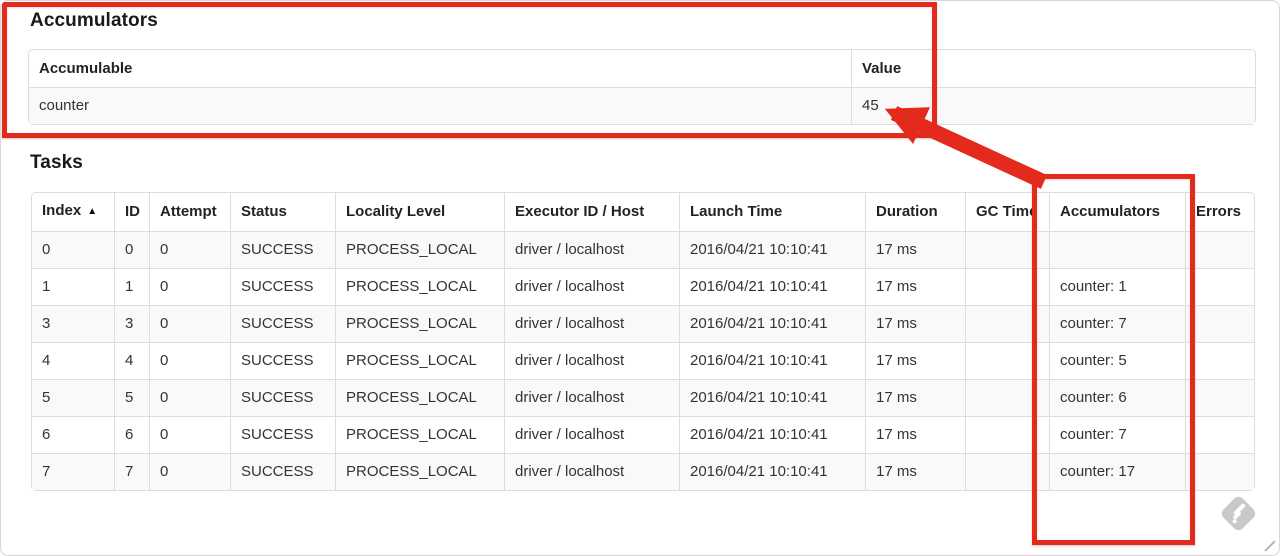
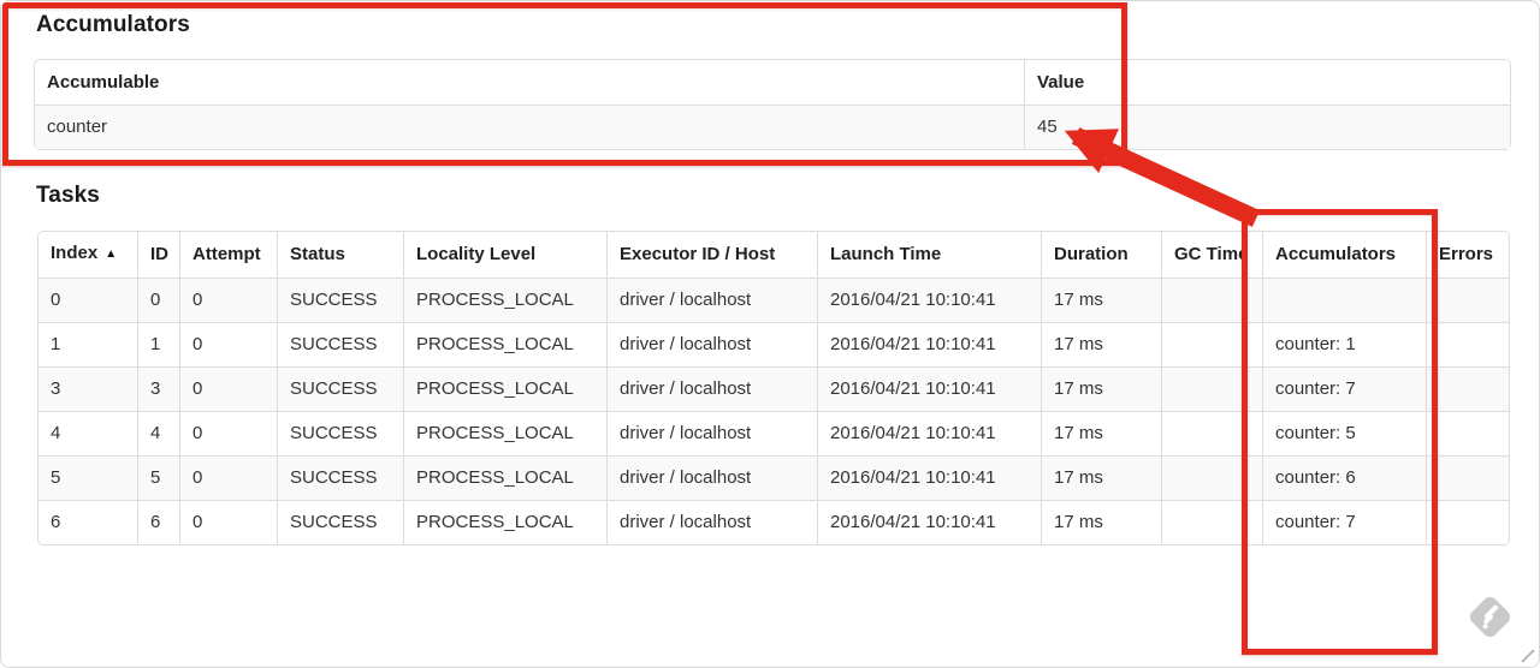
  Accumulators
  Accumulable	Value
  counter	45
  Tasks
  Index ▲	ID	Attempt	Status	Locality Level	Executor ID / Host	Launch Time	Duration	GC Time	Accumulators	Errors
  0	0	0	SUCCESS	PROCESS_LOCAL	driver / localhost	2016/04/21 10:10:41	17 ms
  1	1	0	SUCCESS	PROCESS_LOCAL	driver / localhost	2016/04/21 10:10:41	17 ms		counter: 1
  3	3	0	SUCCESS	PROCESS_LOCAL	driver / localhost	2016/04/21 10:10:41	17 ms		counter: 7
  4	4	0	SUCCESS	PROCESS_LOCAL	driver / localhost	2016/04/21 10:10:41	17 ms		counter: 5
  5	5	0	SUCCESS	PROCESS_LOCAL	driver / localhost	2016/04/21 10:10:41	17 ms		counter: 6
  6	6	0	SUCCESS	PROCESS_LOCAL	driver / localhost	2016/04/21 10:10:41	17 ms		counter: 7
- 7	7	0	SUCCESS	PROCESS_LOCAL	driver / localhost	2016/04/21 10:10:41	17 ms		counter: 17
